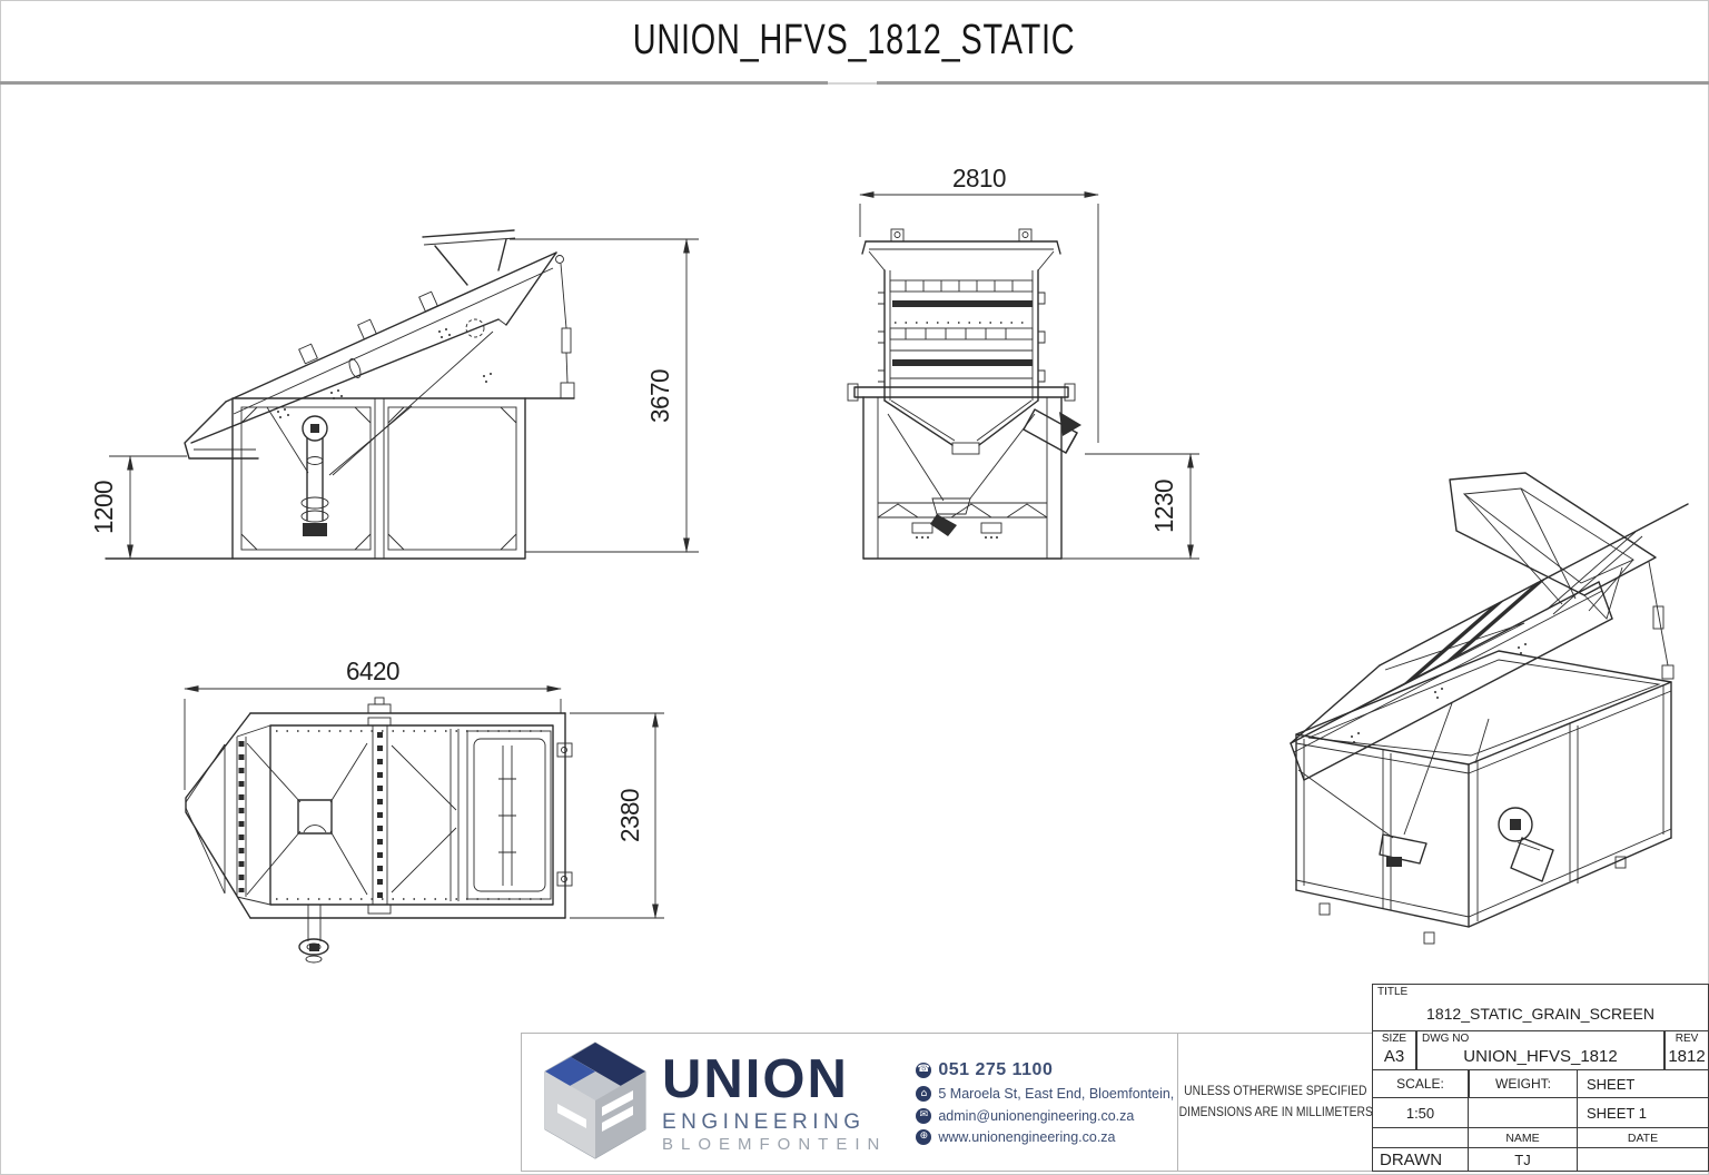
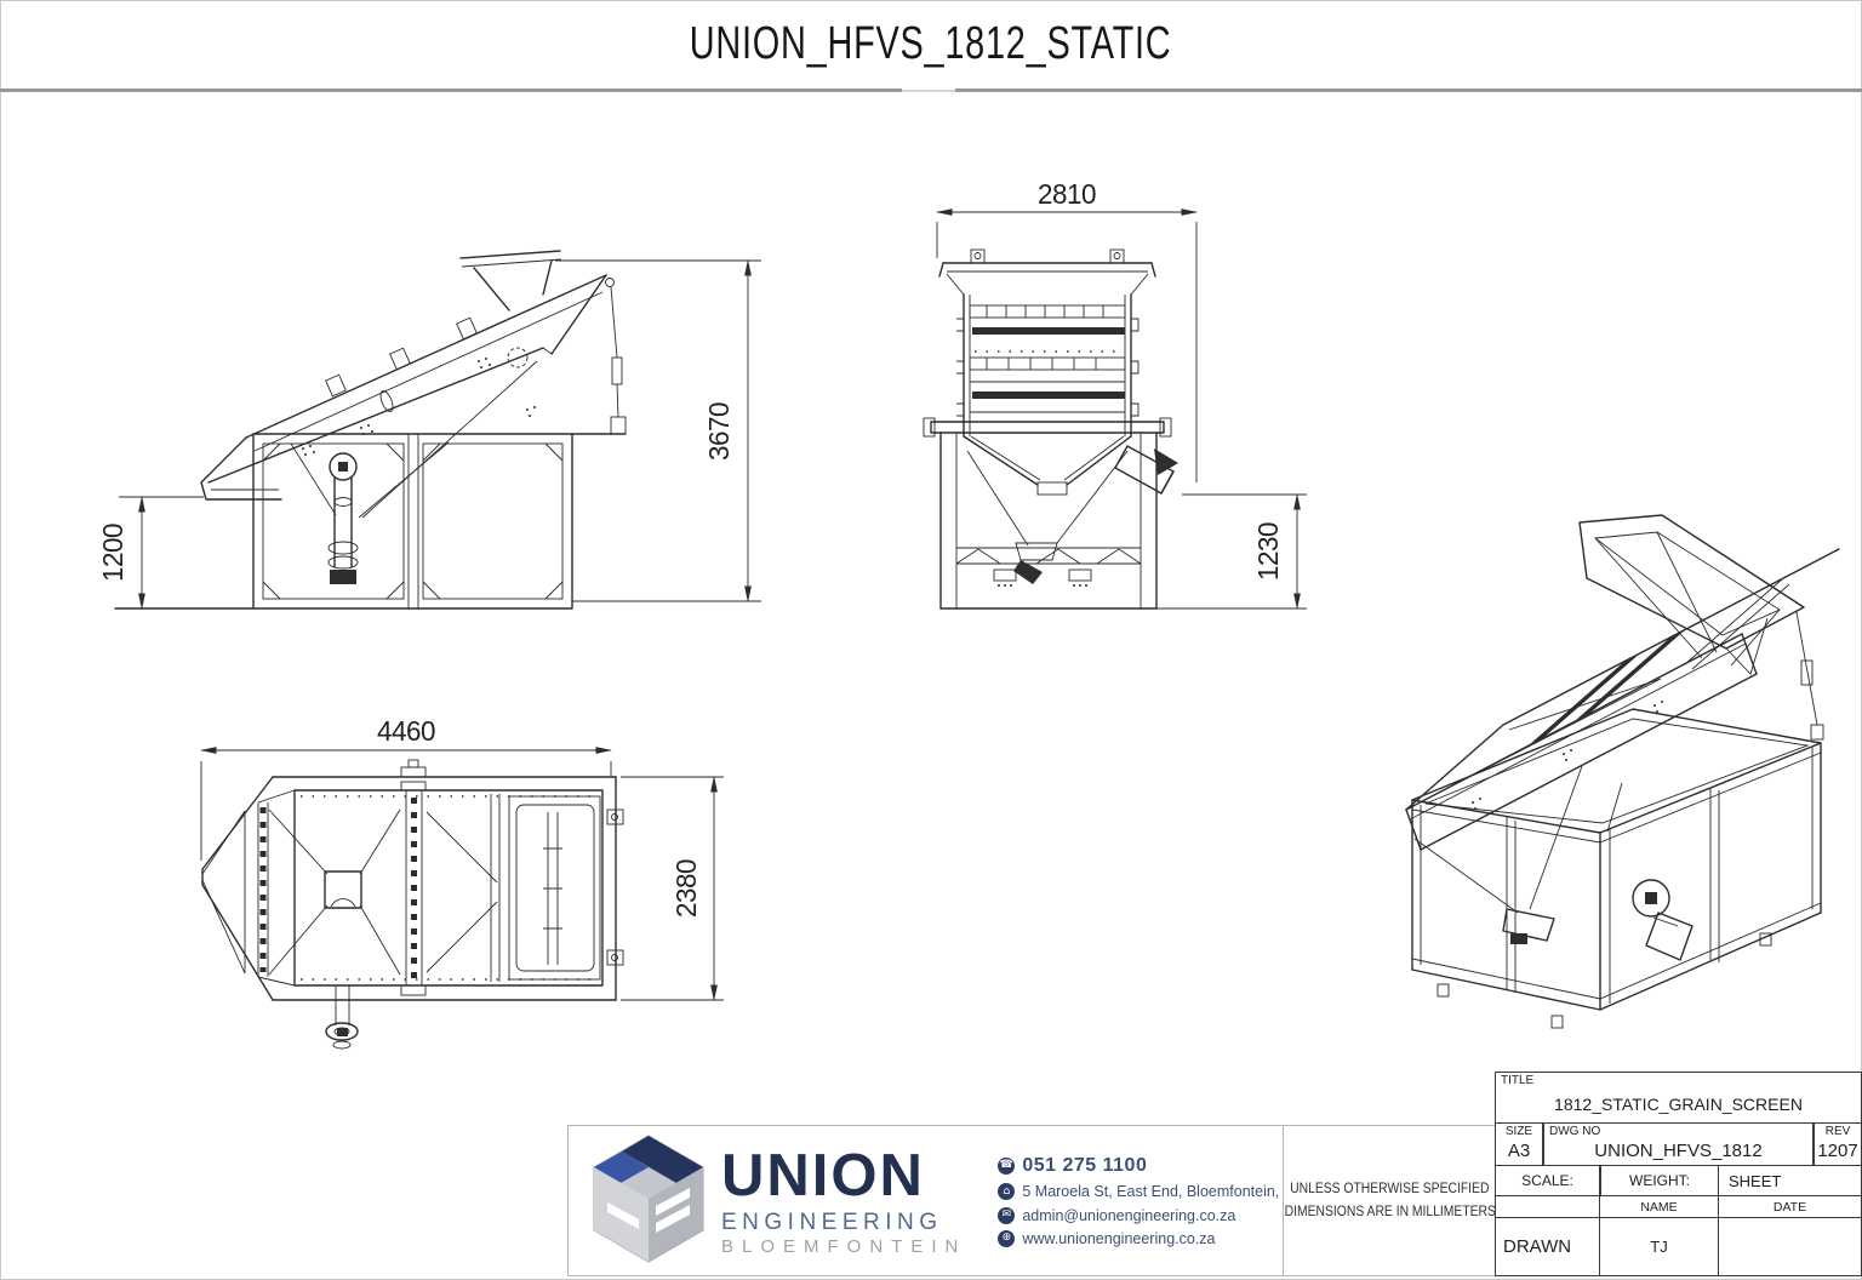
  UNION_HFVS_1812_STATIC
  2810
- 6420
+ 4460
  UNION
  ENGINEERING
  BLOEMFONTEIN
  ☎
  051 275 1100
  ⌂
  5 Maroela St, East End, Bloemfontein,
  ✉
  admin@unionengineering.co.za
  ⊕
  www.unionengineering.co.za
  UNLESS OTHERWISE SPECIFIED
  DIMENSIONS ARE IN MILLIMETERS
  TITLE
  1812_STATIC_GRAIN_SCREEN
  SIZE
  A3
  DWG NO
  UNION_HFVS_1812
  REV
- 1812
+ 1207
  SCALE:
  WEIGHT:
  SHEET
- 1:50
- SHEET 1
  NAME
  DATE
  DRAWN
  TJ
